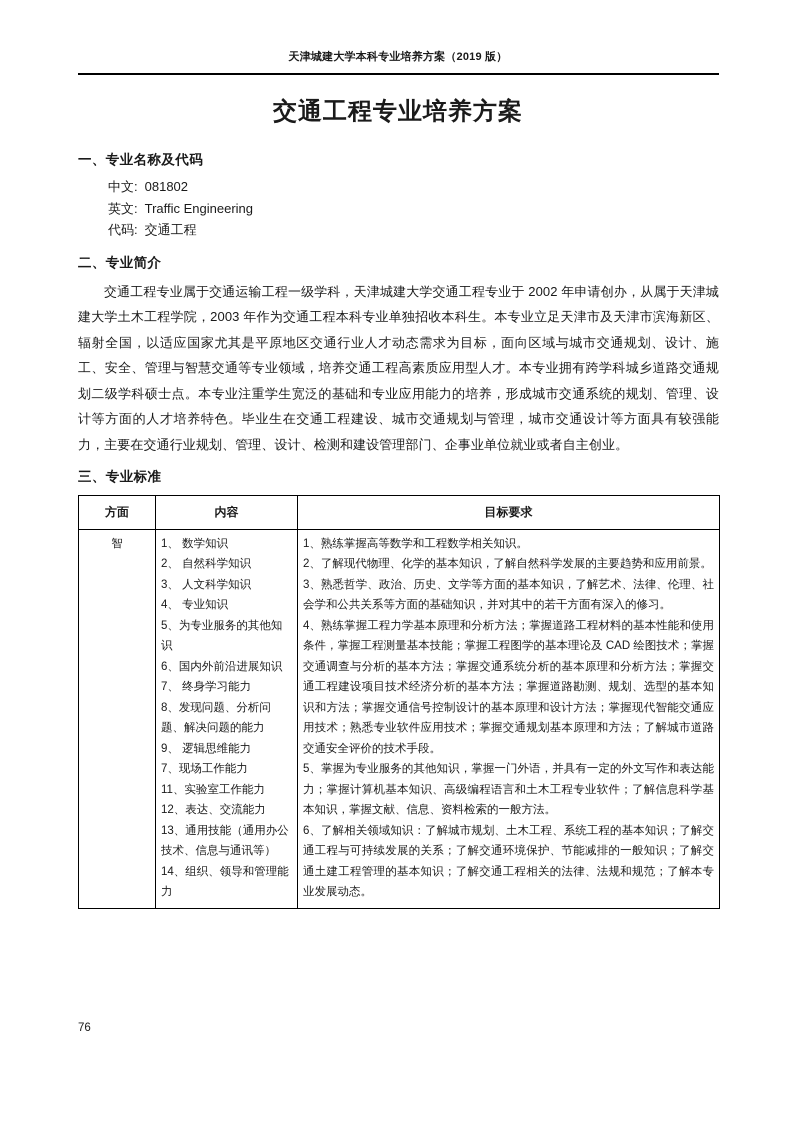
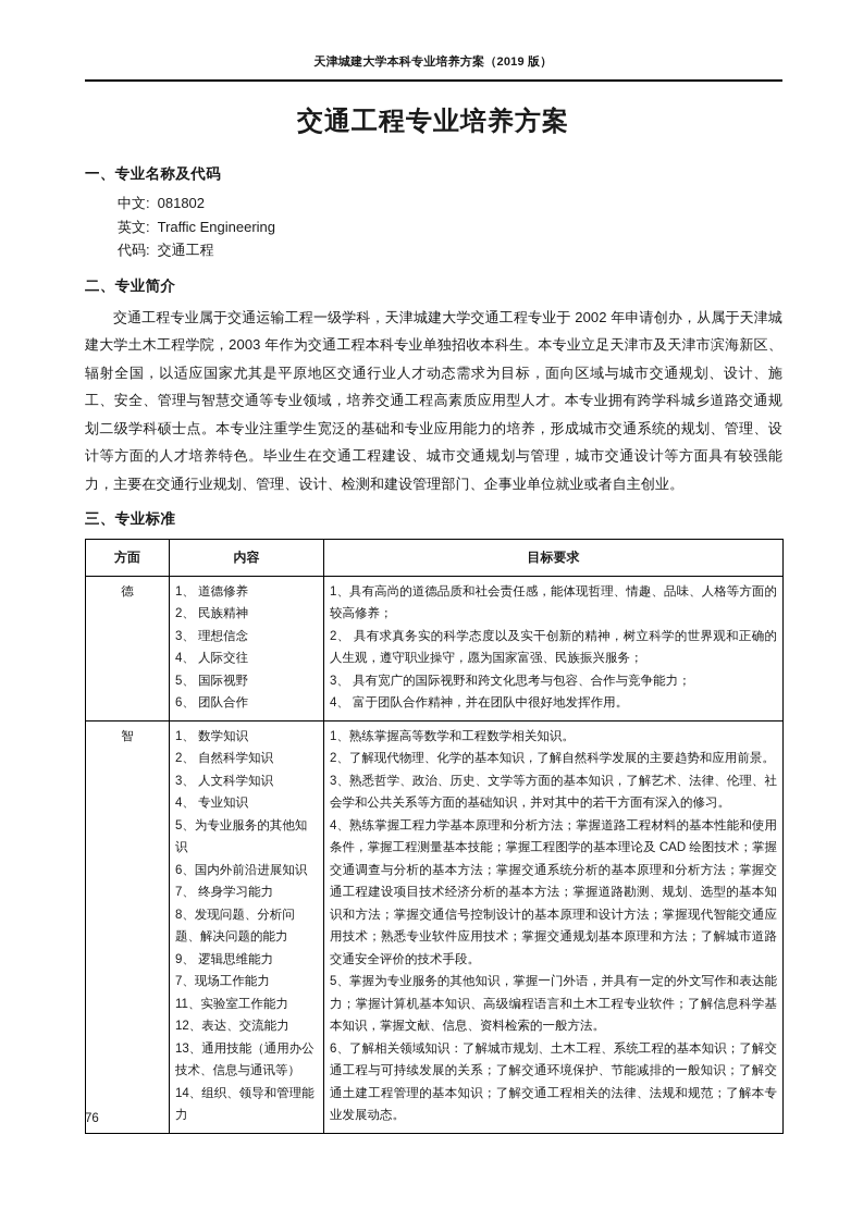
  天津城建大学本科专业培养方案（2019 版）
  交通工程专业培养方案
  一、专业名称及代码
  中文: 081802
  英文: Traffic Engineering
  代码: 交通工程
  二、专业简介
  交通工程专业属于交通运输工程一级学科，天津城建大学交通工程专业于 2002 年申请创办，从属于天津城建大学土木工程学院，2003 年作为交通工程本科专业单独招收本科生。本专业立足天津市及天津市滨海新区、辐射全国，以适应国家尤其是平原地区交通行业人才动态需求为目标，面向区域与城市交通规划、设计、施工、安全、管理与智慧交通等专业领域，培养交通工程高素质应用型人才。本专业拥有跨学科城乡道路交通规划二级学科硕士点。本专业注重学生宽泛的基础和专业应用能力的培养，形成城市交通系统的规划、管理、设计等方面的人才培养特色。毕业生在交通工程建设、城市交通规划与管理，城市交通设计等方面具有较强能力，主要在交通行业规划、管理、设计、检测和建设管理部门、企事业单位就业或者自主创业。
  三、专业标准
  方面	内容	目标要求
+ 德	1、 道德修养 2、 民族精神 3、 理想信念 4、 人际交往 5、 国际视野 6、 团队合作	1、具有高尚的道德品质和社会责任感，能体现哲理、情趣、品味、人格等方面的较高修养； 2、 具有求真务实的科学态度以及实干创新的精神，树立科学的世界观和正确的人生观，遵守职业操守，愿为国家富强、民族振兴服务； 3、 具有宽广的国际视野和跨文化思考与包容、合作与竞争能力； 4、 富于团队合作精神，并在团队中很好地发挥作用。
  智	1、 数学知识 2、 自然科学知识 3、 人文科学知识 4、 专业知识 5、为专业服务的其他知识 6、国内外前沿进展知识 7、 终身学习能力 8、发现问题、分析问题、解决问题的能力 9、 逻辑思维能力 7、现场工作能力 11、实验室工作能力 12、表达、交流能力 13、通用技能（通用办公技术、信息与通讯等） 14、组织、领导和管理能力	1、熟练掌握高等数学和工程数学相关知识。 2、了解现代物理、化学的基本知识，了解自然科学发展的主要趋势和应用前景。 3、熟悉哲学、政治、历史、文学等方面的基本知识，了解艺术、法律、伦理、社会学和公共关系等方面的基础知识，并对其中的若干方面有深入的修习。 4、熟练掌握工程力学基本原理和分析方法；掌握道路工程材料的基本性能和使用条件，掌握工程测量基本技能；掌握工程图学的基本理论及 CAD 绘图技术；掌握交通调查与分析的基本方法；掌握交通系统分析的基本原理和分析方法；掌握交通工程建设项目技术经济分析的基本方法；掌握道路勘测、规划、选型的基本知识和方法；掌握交通信号控制设计的基本原理和设计方法；掌握现代智能交通应用技术；熟悉专业软件应用技术；掌握交通规划基本原理和方法；了解城市道路交通安全评价的技术手段。 5、掌握为专业服务的其他知识，掌握一门外语，并具有一定的外文写作和表达能力；掌握计算机基本知识、高级编程语言和土木工程专业软件；了解信息科学基本知识，掌握文献、信息、资料检索的一般方法。 6、了解相关领域知识：了解城市规划、土木工程、系统工程的基本知识；了解交通工程与可持续发展的关系；了解交通环境保护、节能减排的一般知识；了解交通土建工程管理的基本知识；了解交通工程相关的法律、法规和规范；了解本专业发展动态。
  76
